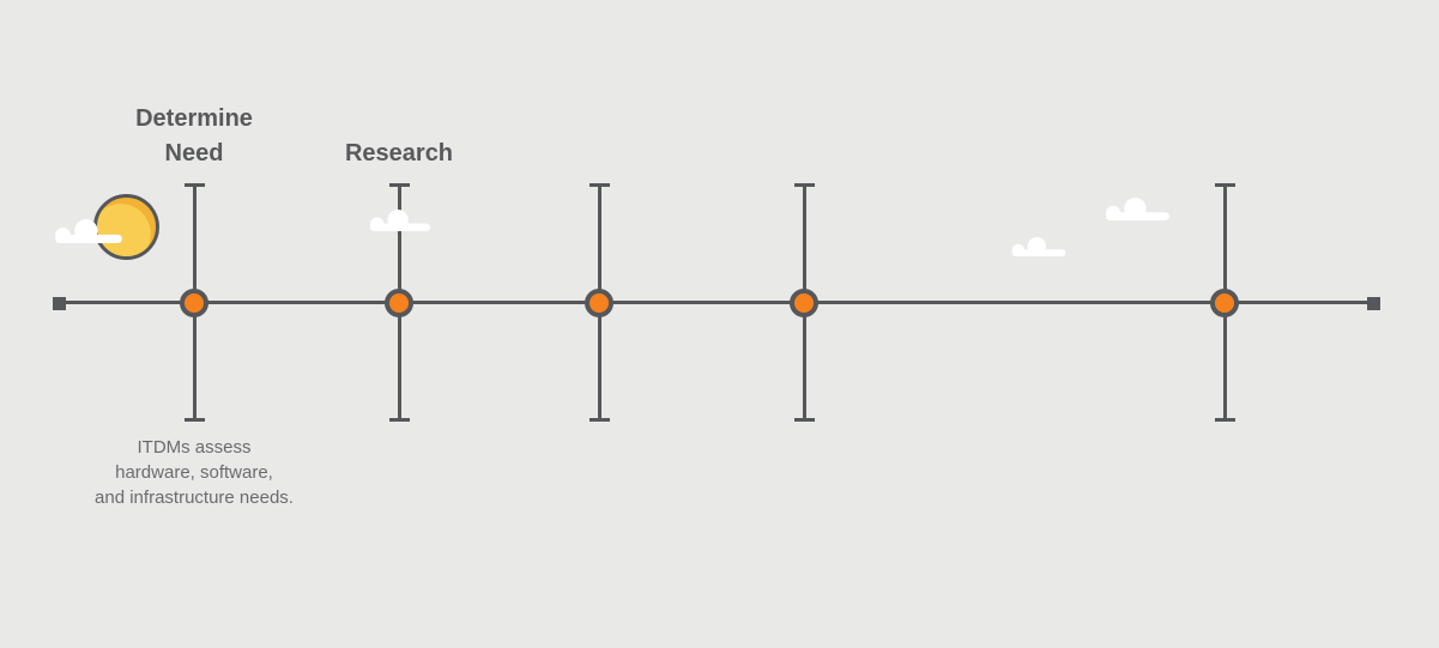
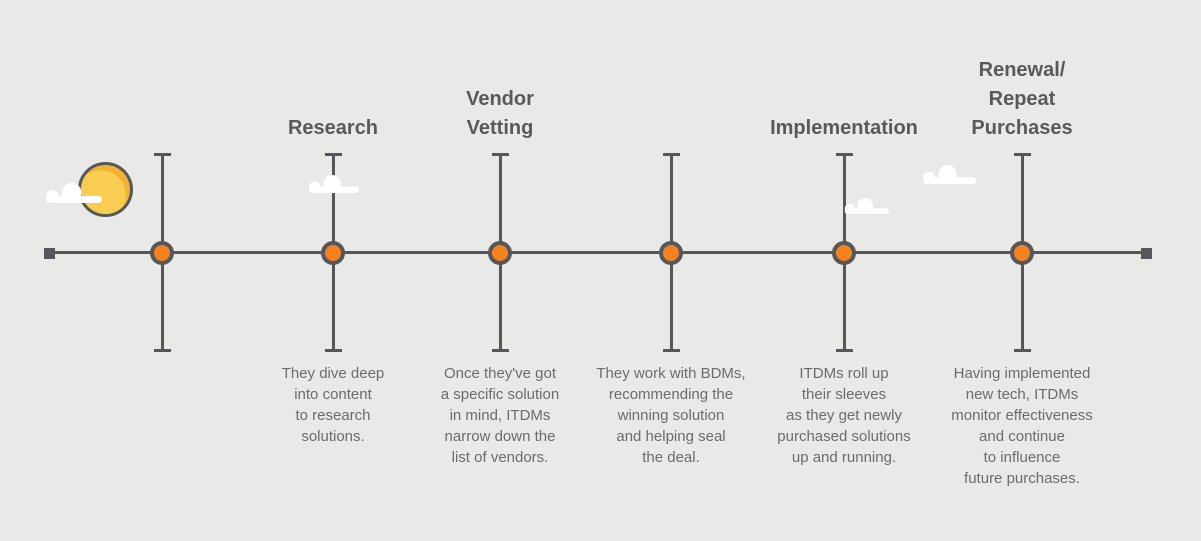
- Determine
- Need
- ITDMs assess
- hardware, software,
- and infrastructure needs.
  Research
+ They dive deep
+ into content
+ to research
+ solutions.
+ Vendor
+ Vetting
+ Once they've got
+ a specific solution
+ in mind, ITDMs
+ narrow down the
+ list of vendors.
+ They work with BDMs,
+ recommending the
+ winning solution
+ and helping seal
+ the deal.
+ Implementation
+ ITDMs roll up
+ their sleeves
+ as they get newly
+ purchased solutions
+ up and running.
+ Renewal/
+ Repeat
+ Purchases
+ Having implemented
+ new tech, ITDMs
+ monitor effectiveness
+ and continue
+ to influence
+ future purchases.
